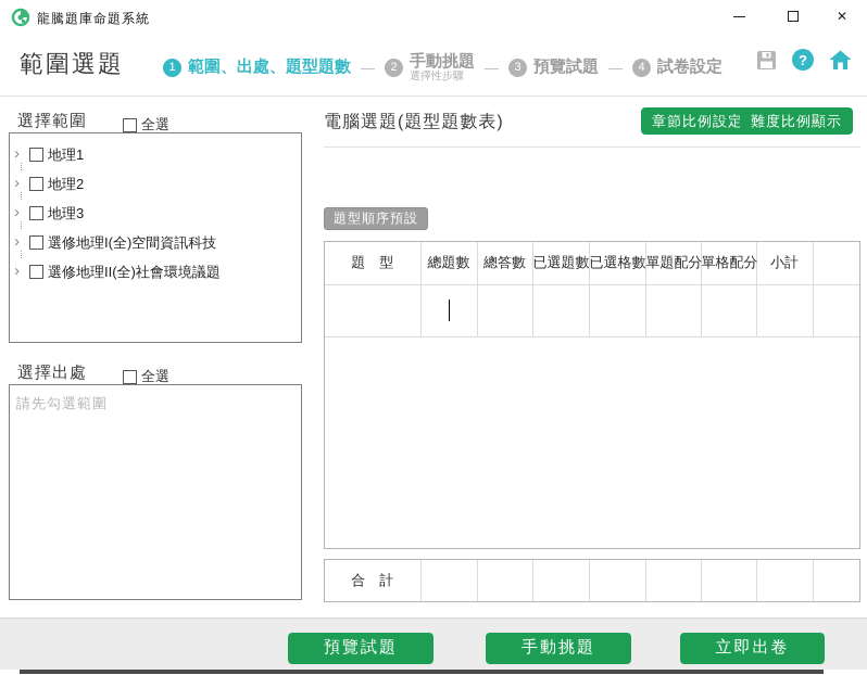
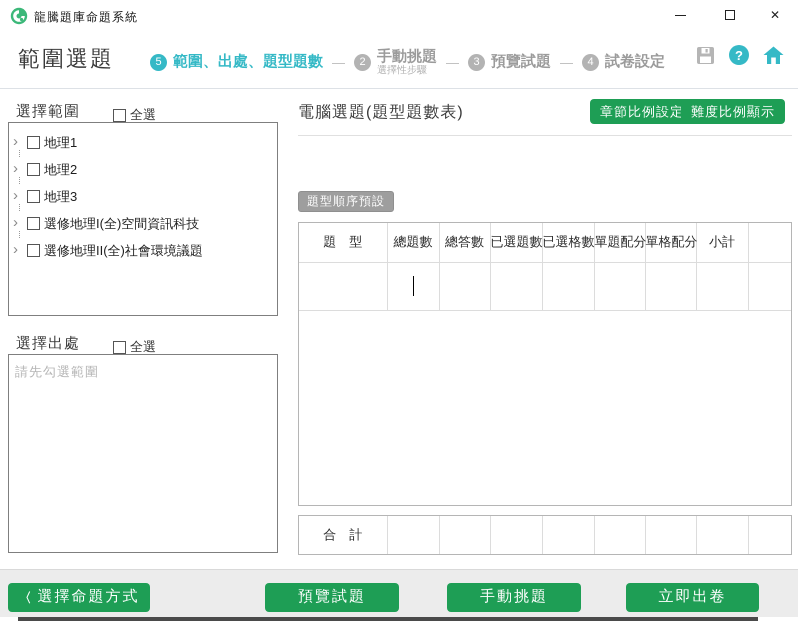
  龍騰題庫命題系統
  ✕
  範圍選題
- 1
+ 5
  範圍、出處、題型題數
  —
  2
  手動挑題
  選擇性步驟
  —
  3
  預覽試題
  —
  4
  試卷設定
  ?
  選擇範圍
  全選
  ›
  地理1
  ›
  地理2
  ›
  地理3
  ›
  選修地理I(全)空間資訊科技
  ›
  選修地理II(全)社會環境議題
  選擇出處
  全選
  請先勾選範圍
  電腦選題(題型題數表)
  章節比例設定
  難度比例顯示
  題型順序預設
  題 型	總題數	總答數	已選題數	已選格數	單題配分	單格配分	小計
  合 計
+ 〈
+ 選擇命題方式
  預覽試題
  手動挑題
  立即出卷
